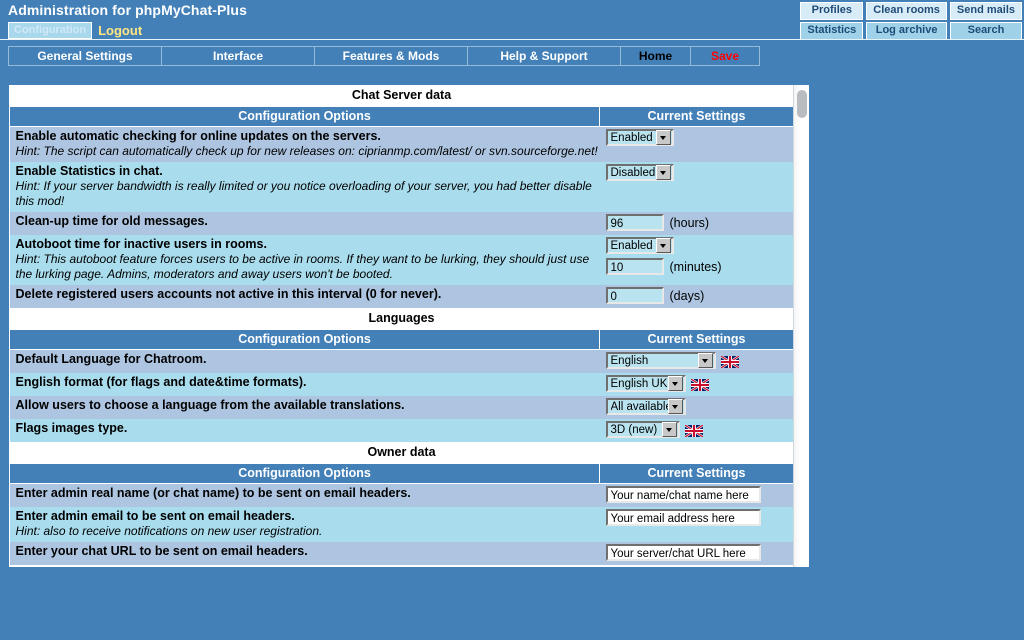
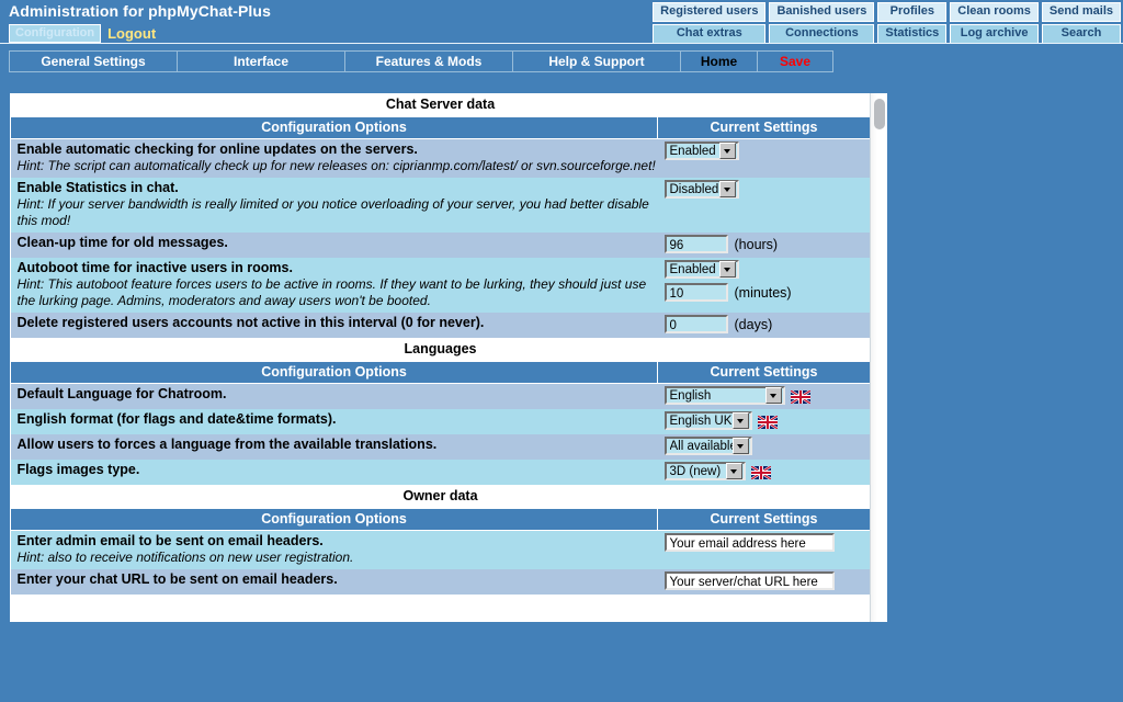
  Administration for phpMyChat-Plus
  Configuration
  Logout
+ Registered users
+ Chat extras
+ Banished users
+ Connections
  Profiles
  Statistics
  Clean rooms
  Log archive
  Send mails
  Search
  General Settings
  Interface
  Features & Mods
  Help & Support
  Home
  Save
  Chat Server data
  Configuration Options	Current Settings
  Enable automatic checking for online updates on the servers.Hint: The script can automatically check up for new releases on: ciprianmp.com/latest/ or svn.sourceforge.net!	Enabled
  Enable Statistics in chat.Hint: If your server bandwidth is really limited or you notice overloading of your server, you had better disable this mod!	Disabled
  Clean-up time for old messages.	96 (hours)
  Autoboot time for inactive users in rooms.Hint: This autoboot feature forces users to be active in rooms. If they want to be lurking, they should just use the lurking page. Admins, moderators and away users won't be booted.	Enabled10 (minutes)
  Delete registered users accounts not active in this interval (0 for never).	0 (days)
  Languages
  Configuration Options	Current Settings
  Default Language for Chatroom.	English
  English format (for flags and date&time formats).	English UK
- Allow users to choose a language from the available translations.	All availabl
+ Allow users to forces a language from the available translations.	All availabl
  Flags images type.	3D (new)
  Owner data
  Configuration Options	Current Settings
- Enter admin real name (or chat name) to be sent on email headers.	Your name/chat name here
  Enter admin email to be sent on email headers.Hint: also to receive notifications on new user registration.	Your email address here
  Enter your chat URL to be sent on email headers.	Your server/chat URL here
